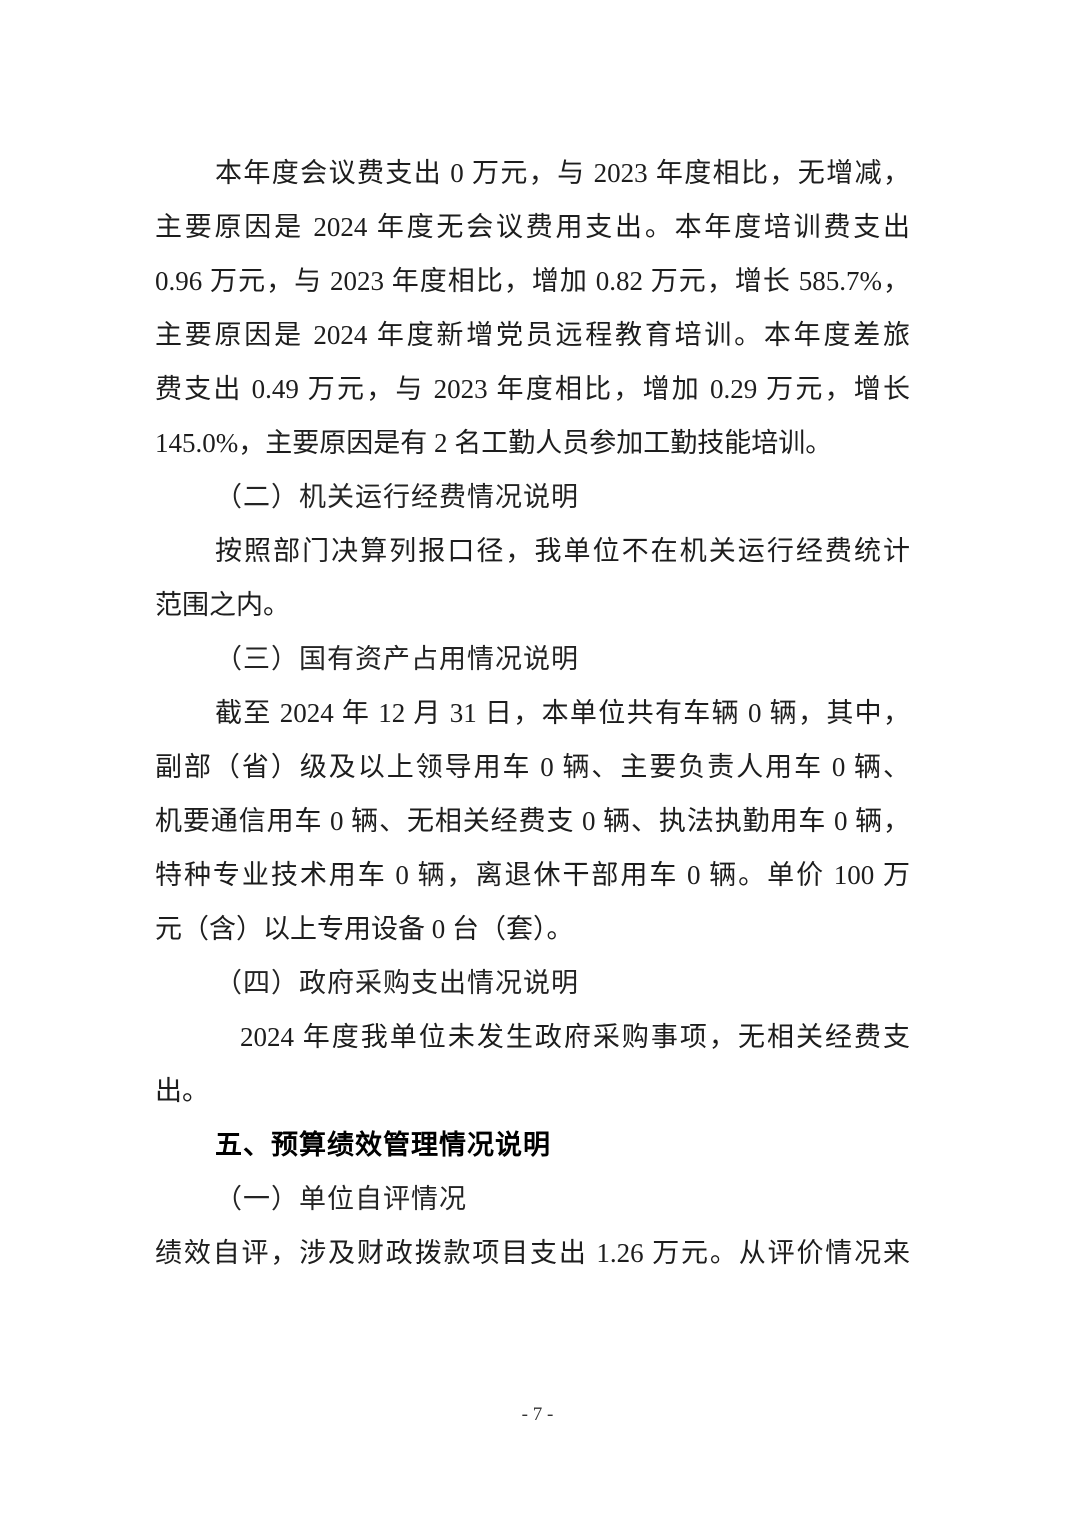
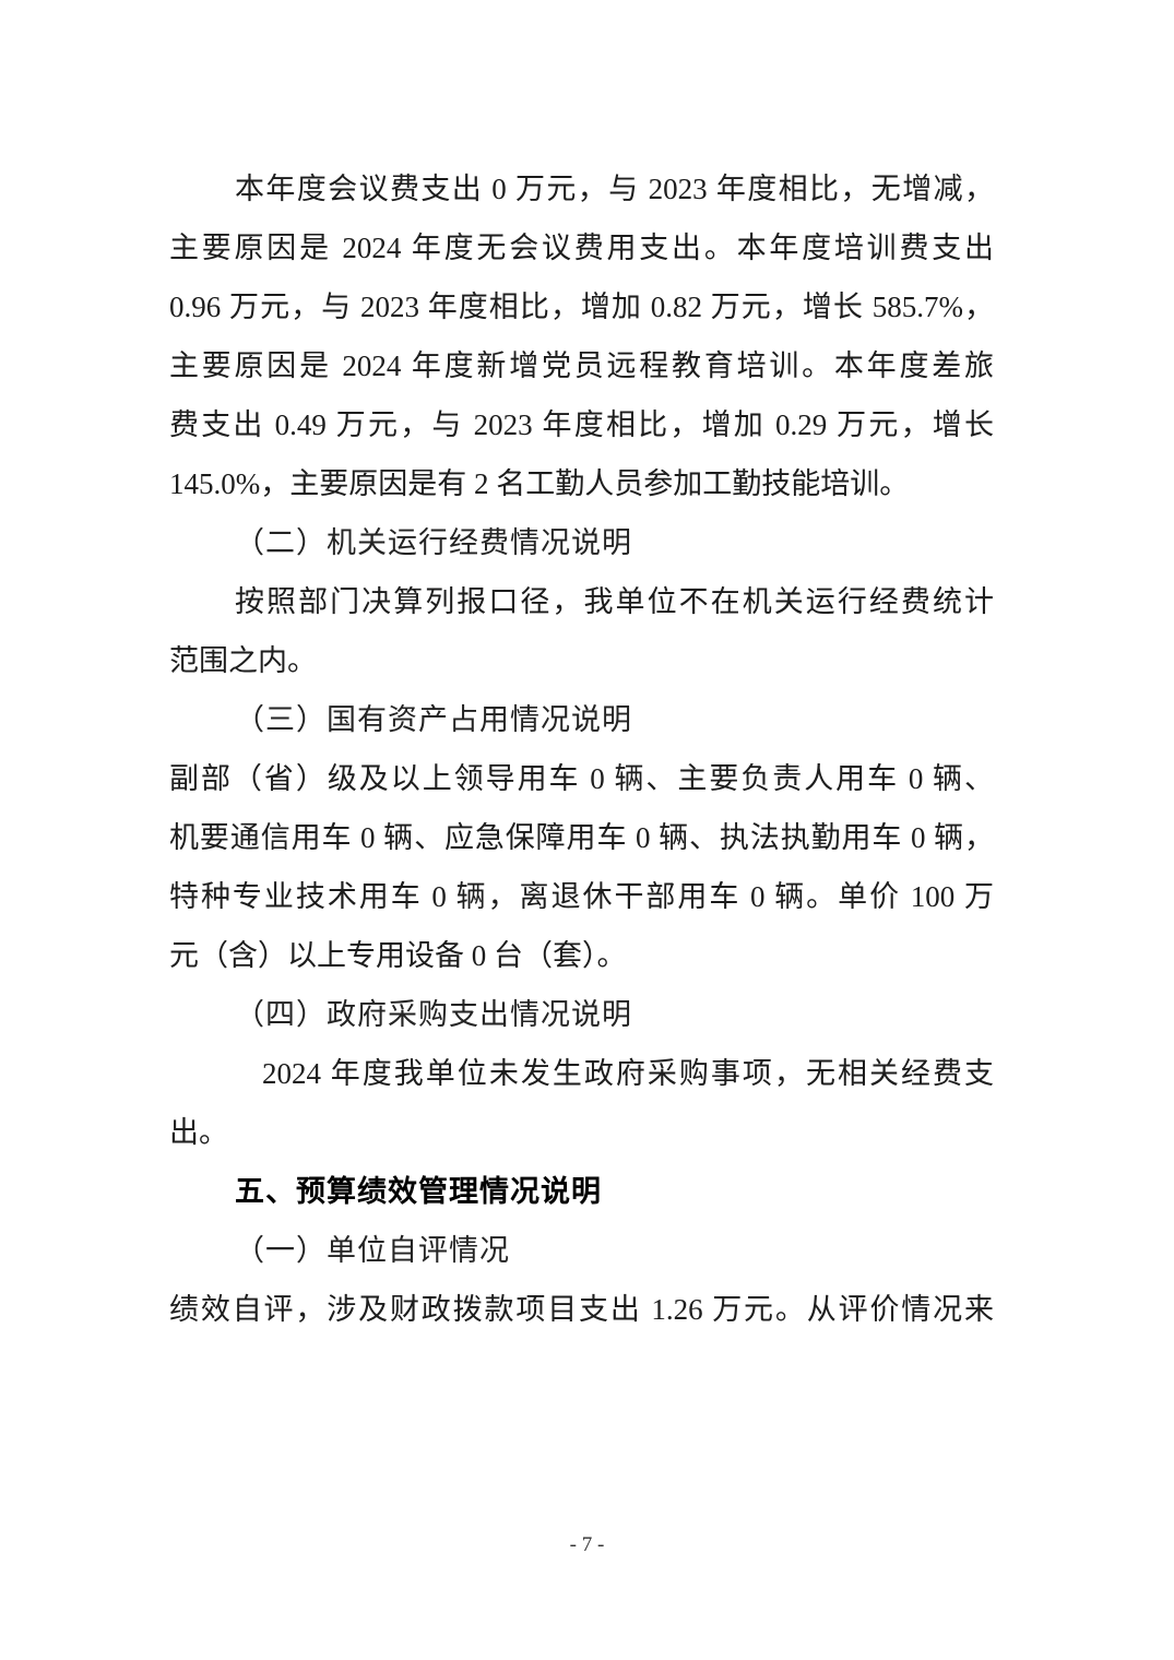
  本年度会议费支出 0 万元，与 2023 年度相比，无增减，
  主要原因是 2024 年度无会议费用支出。本年度培训费支出
  0.96 万元，与 2023 年度相比，增加 0.82 万元，增长 585.7%，
  主要原因是 2024 年度新增党员远程教育培训。本年度差旅
  费支出 0.49 万元，与 2023 年度相比，增加 0.29 万元，增长
  145.0%，主要原因是有 2 名工勤人员参加工勤技能培训。
  （二）机关运行经费情况说明
  按照部门决算列报口径，我单位不在机关运行经费统计
  范围之内。
  （三）国有资产占用情况说明
- 截至 2024 年 12 月 31 日，本单位共有车辆 0 辆，其中，
  副部（省）级及以上领导用车 0 辆、主要负责人用车 0 辆、
- 机要通信用车 0 辆、无相关经费支 0 辆、执法执勤用车 0 辆，
+ 机要通信用车 0 辆、应急保障用车 0 辆、执法执勤用车 0 辆，
  特种专业技术用车 0 辆，离退休干部用车 0 辆。单价 100 万
  元（含）以上专用设备 0 台（套）。
  （四）政府采购支出情况说明
  2024 年度我单位未发生政府采购事项，无相关经费支
  出。
  五、预算绩效管理情况说明
  （一）单位自评情况
  绩效自评，涉及财政拨款项目支出 1.26 万元。从评价情况来
  - 7 -
